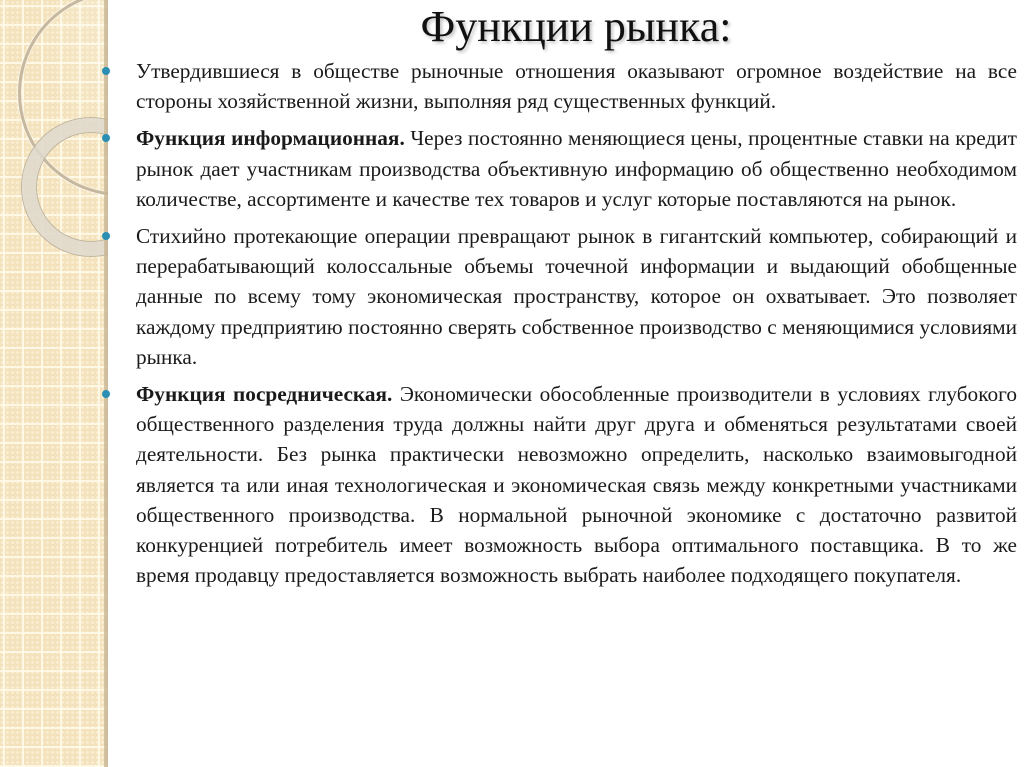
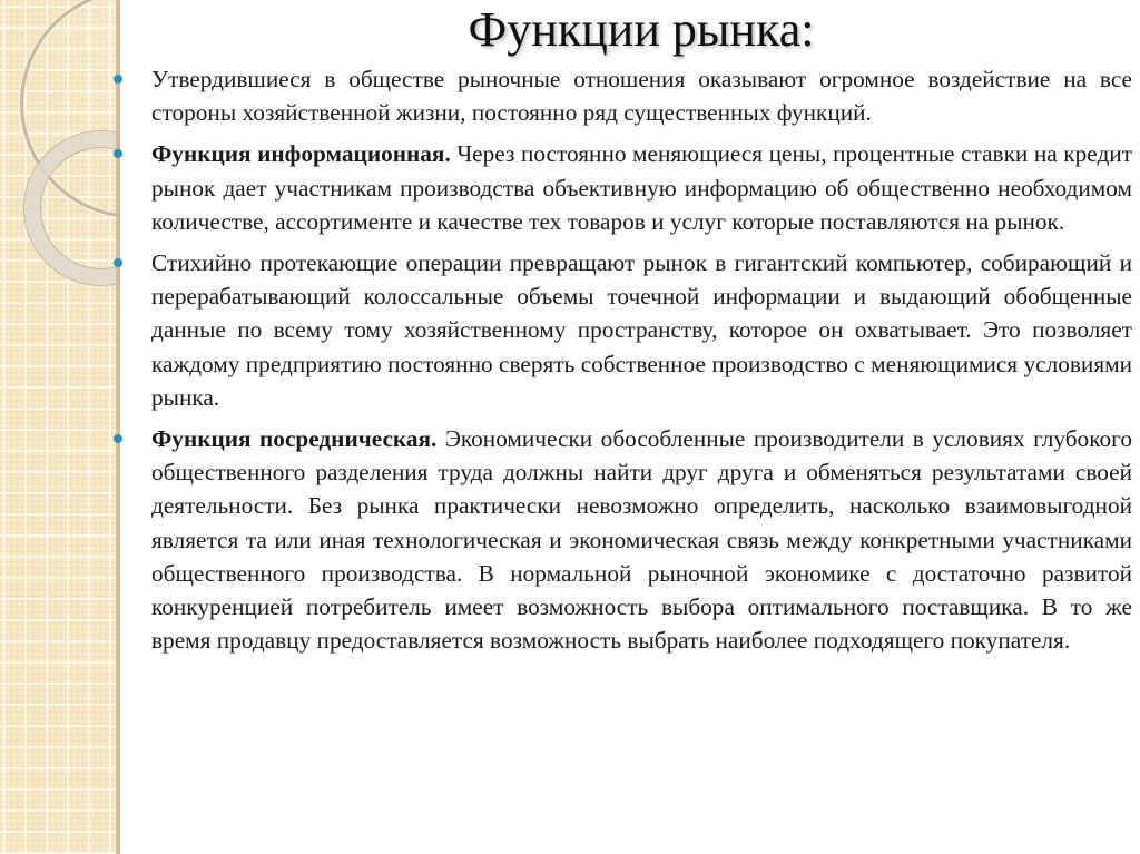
  Функции рынка:
- Утвердившиеся в обществе рыночные отношения оказывают огромное воздействие на все стороны хозяйственной жизни, выполняя ряд существенных функций.
+ Утвердившиеся в обществе рыночные отношения оказывают огромное воздействие на все стороны хозяйственной жизни, постоянно ряд существенных функций.
  Функция информационная. Через постоянно меняющиеся цены, процентные ставки на кредит рынок дает участникам производства объективную информацию об общественно необходимом количестве, ассортименте и качестве тех товаров и услуг которые поставляются на рынок.
- Стихийно протекающие операции превращают рынок в гигантский компьютер, собирающий и перерабатывающий колоссальные объемы точечной информации и выдающий обобщенные данные по всему тому экономическая пространству, которое он охватывает. Это позволяет каждому предприятию постоянно сверять собственное производство с меняющимися условиями рынка.
+ Стихийно протекающие операции превращают рынок в гигантский компьютер, собирающий и перерабатывающий колоссальные объемы точечной информации и выдающий обобщенные данные по всему тому хозяйственному пространству, которое он охватывает. Это позволяет каждому предприятию постоянно сверять собственное производство с меняющимися условиями рынка.
  Функция посредническая. Экономически обособленные производители в условиях глубокого общественного разделения труда должны найти друг друга и обменяться результатами своей деятельности. Без рынка практически невозможно определить, насколько взаимовыгодной является та или иная технологическая и экономическая связь между конкретными участниками общественного производства. В нормальной рыночной экономике с достаточно развитой конкуренцией потребитель имеет возможность выбора оптимального поставщика. В то же время продавцу предоставляется возможность выбрать наиболее подходящего покупателя.
